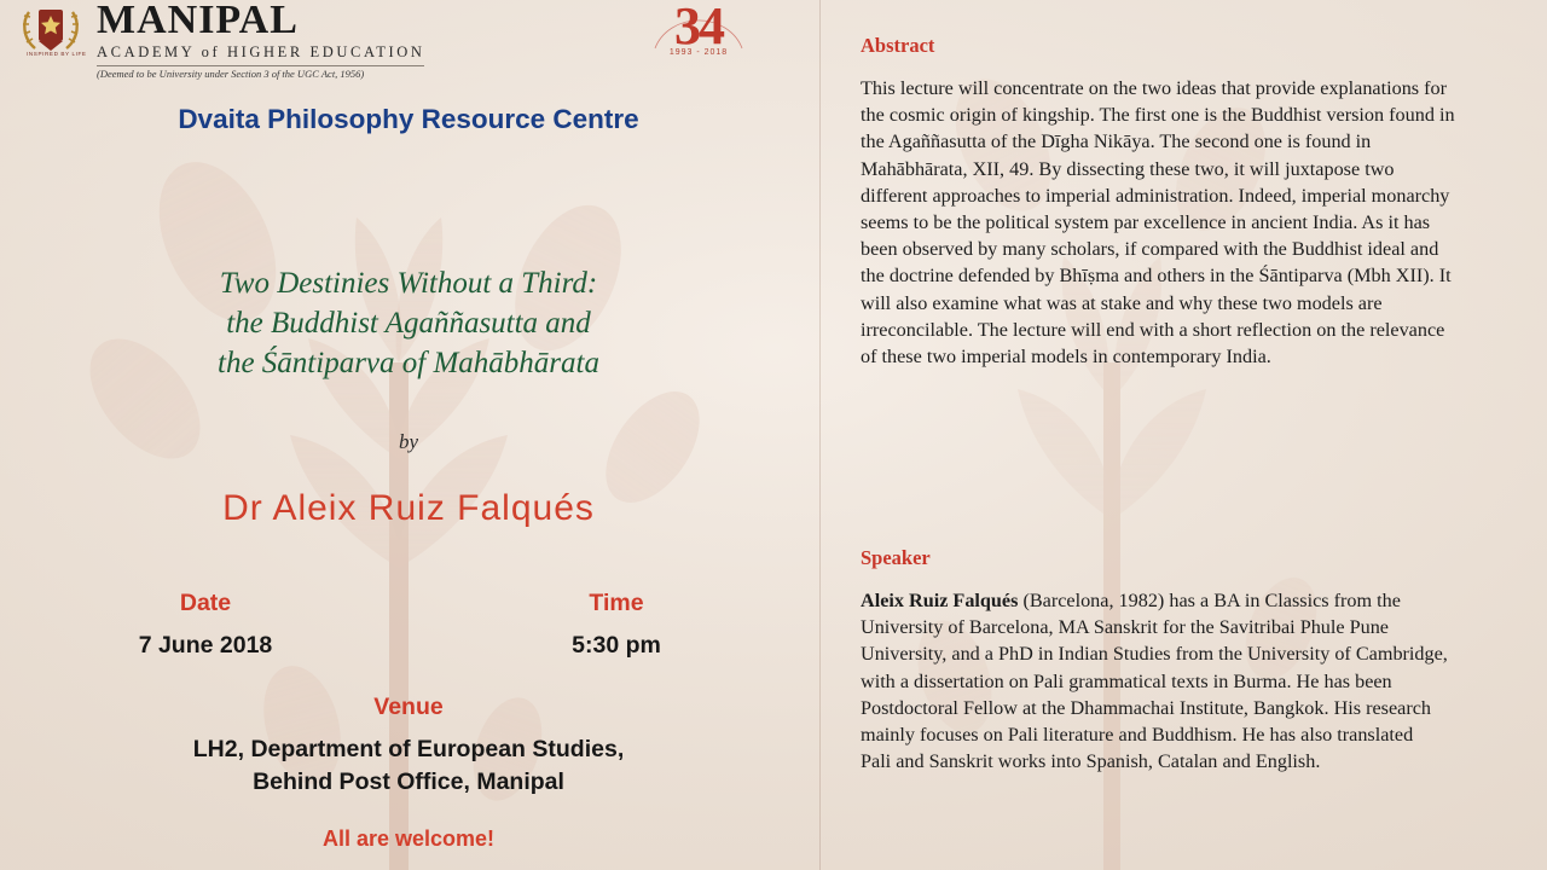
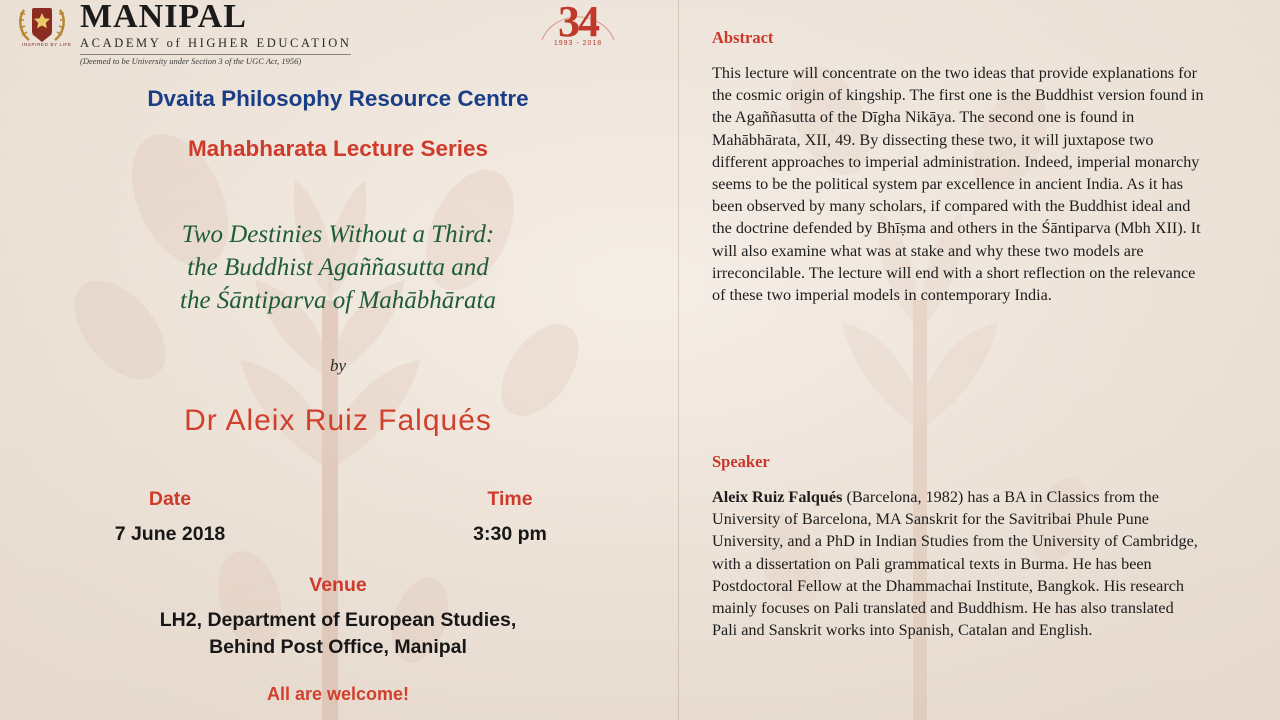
  MANIPAL
  ACADEMY of HIGHER EDUCATION
  (Deemed to be University under Section 3 of the UGC Act, 1956)
  34
  Dvaita Philosophy Resource Centre
+ Mahabharata Lecture Series
  Two Destinies Without a Third:
  the Buddhist Agaññasutta and
  the Śāntiparva of Mahābhārata
  by
  Dr Aleix Ruiz Falqués
  Date
  7 June 2018
  Time
- 5:30 pm
+ 3:30 pm
  Venue
  LH2, Department of European Studies,
  Behind Post Office, Manipal
  All are welcome!
  Abstract
  This lecture will concentrate on the two ideas that provide explanations for the cosmic origin of kingship. The first one is the Buddhist version found in the Agaññasutta of the Dīgha Nikāya. The second one is found in Mahābhārata, XII, 49. By dissecting these two, it will juxtapose two different approaches to imperial administration. Indeed, imperial monarchy seems to be the political system par excellence in ancient India. As it has been observed by many scholars, if compared with the Buddhist ideal and the doctrine defended by Bhīṣma and others in the Śāntiparva (Mbh XII). It will also examine what was at stake and why these two models are irreconcilable. The lecture will end with a short reflection on the relevance of these two imperial models in contemporary India.
  Speaker
- Aleix Ruiz Falqués (Barcelona, 1982) has a BA in Classics from the University of Barcelona, MA Sanskrit for the Savitribai Phule Pune University, and a PhD in Indian Studies from the University of Cambridge, with a dissertation on Pali grammatical texts in Burma. He has been Postdoctoral Fellow at the Dhammachai Institute, Bangkok. His research mainly focuses on Pali literature and Buddhism. He has also translated Pali and Sanskrit works into Spanish, Catalan and English.
+ Aleix Ruiz Falqués (Barcelona, 1982) has a BA in Classics from the University of Barcelona, MA Sanskrit for the Savitribai Phule Pune University, and a PhD in Indian Studies from the University of Cambridge, with a dissertation on Pali grammatical texts in Burma. He has been Postdoctoral Fellow at the Dhammachai Institute, Bangkok. His research mainly focuses on Pali translated and Buddhism. He has also translated Pali and Sanskrit works into Spanish, Catalan and English.
